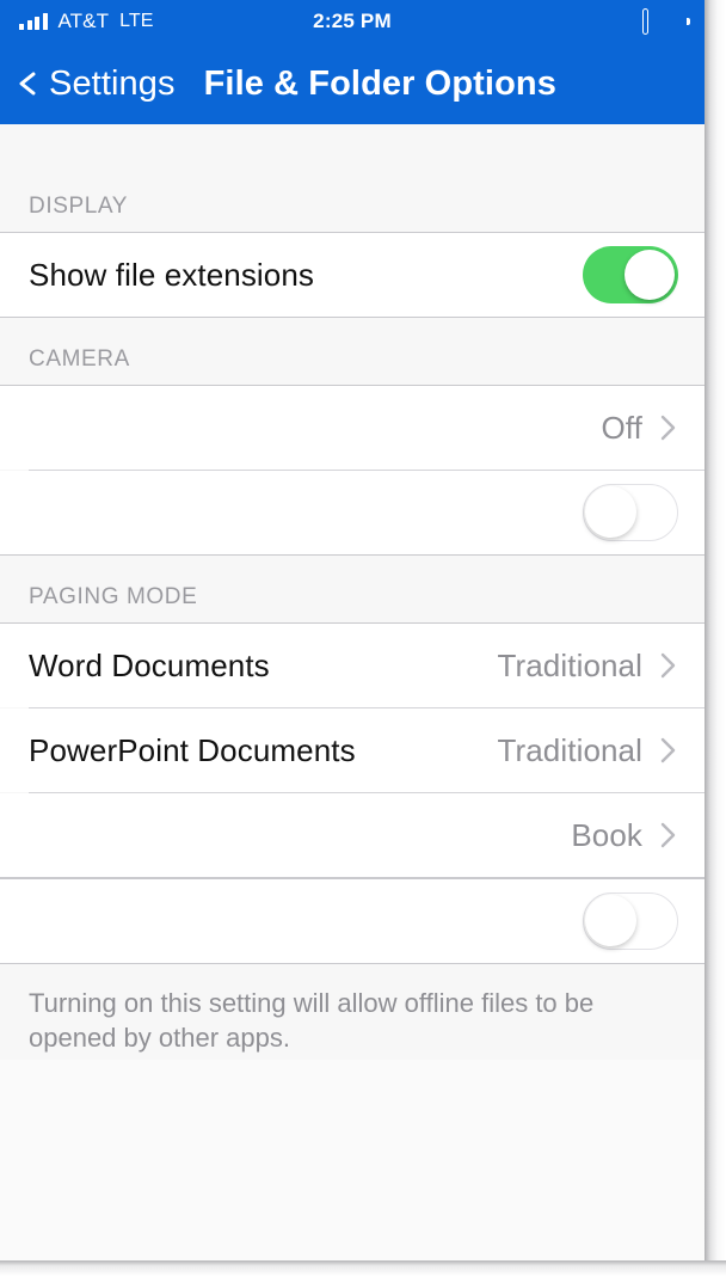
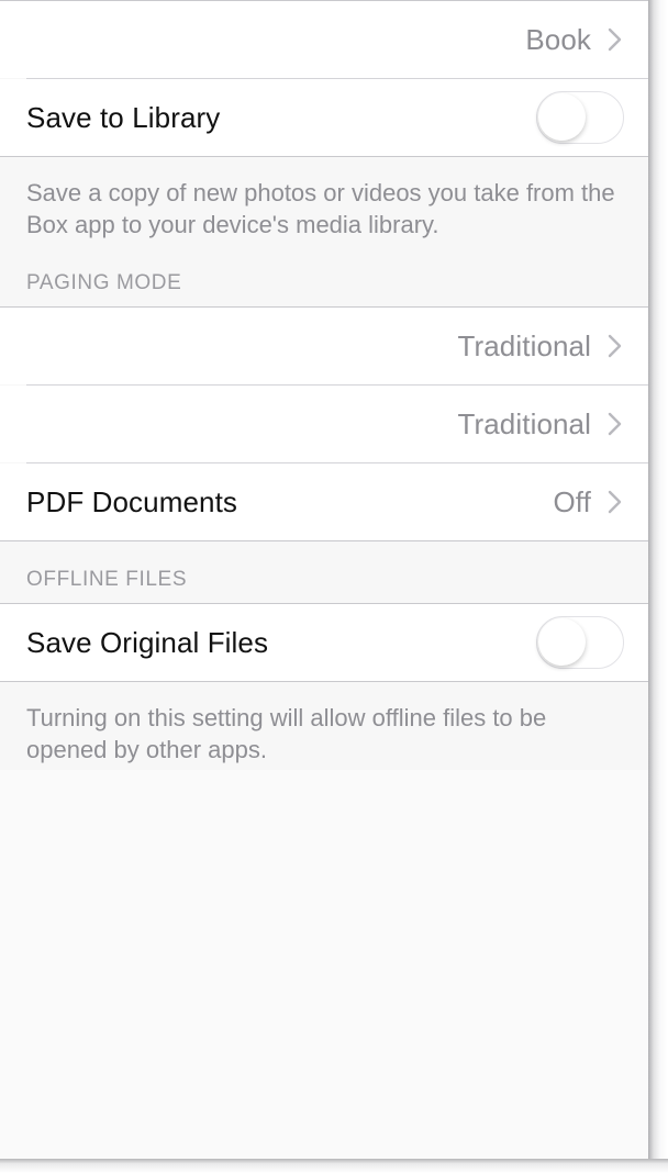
- AT&T
- LTE
- 2:25 PM
- Settings
- File & Folder Options
- DISPLAY
- Show file extensions
- CAMERA
- Off
+ Book
+ Save to Library
+ Save a copy of new photos or videos you take from the Box app to your device's media library.
  PAGING MODE
- Word Documents
  Traditional
- PowerPoint Documents
  Traditional
+ PDF Documents
- Book
+ Off
+ OFFLINE FILES
+ Save Original Files
  Turning on this setting will allow offline files to be opened by other apps.
